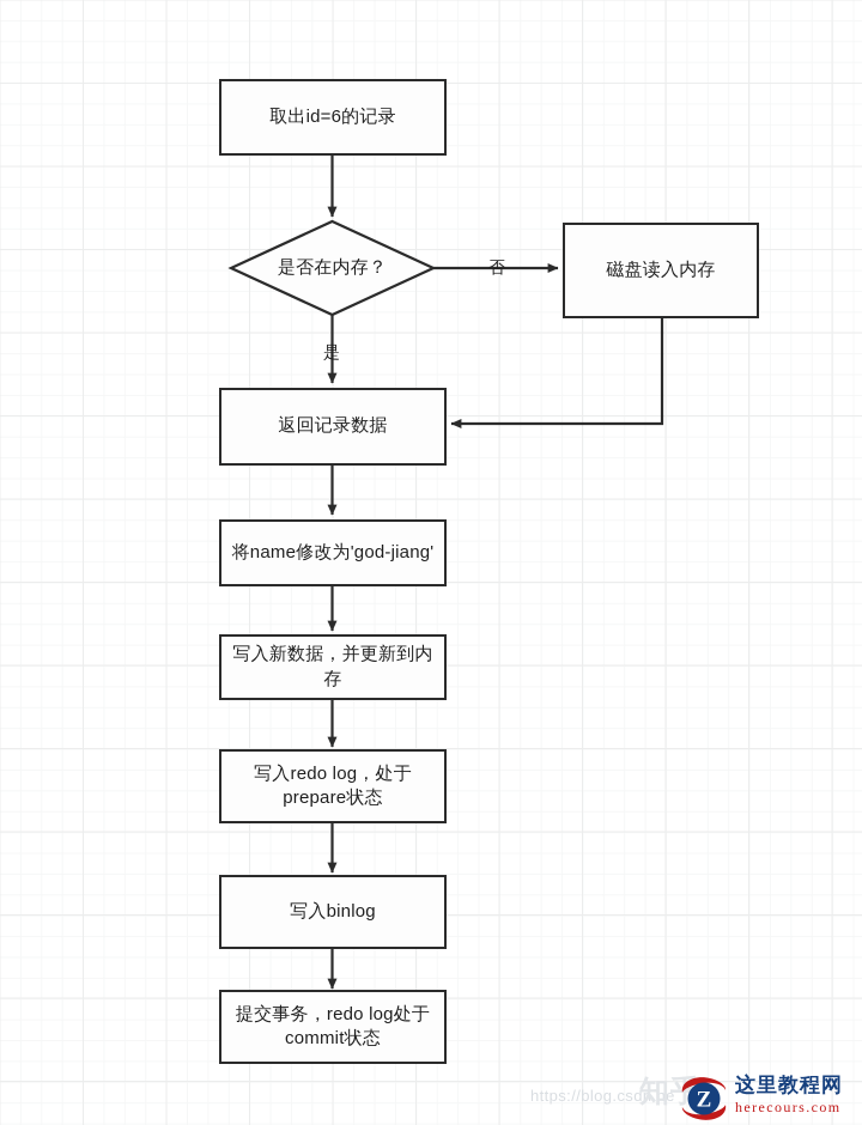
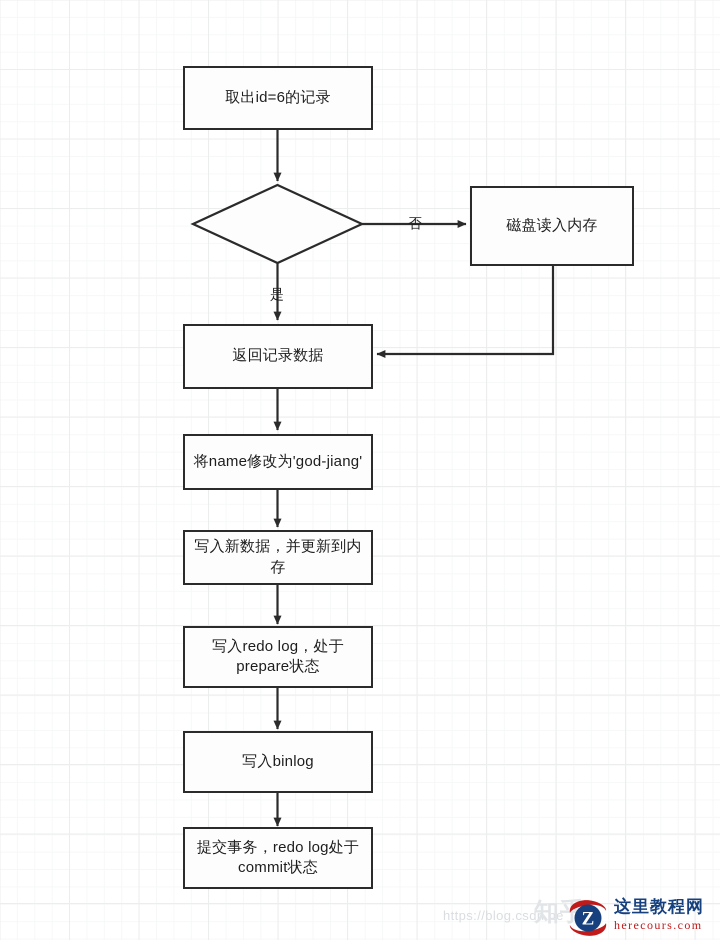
  取出id=6的记录
- 是否在内存？
  磁盘读入内存
  返回记录数据
  将name修改为'god-jiang'
  写入新数据，并更新到内存
  写入redo log，处于prepare状态
  写入binlog
  提交事务，redo log处于commit状态
  否
  是
  https://blog.csdn.ne
  知乎
  Z
  这里教程网
  herecours.com
